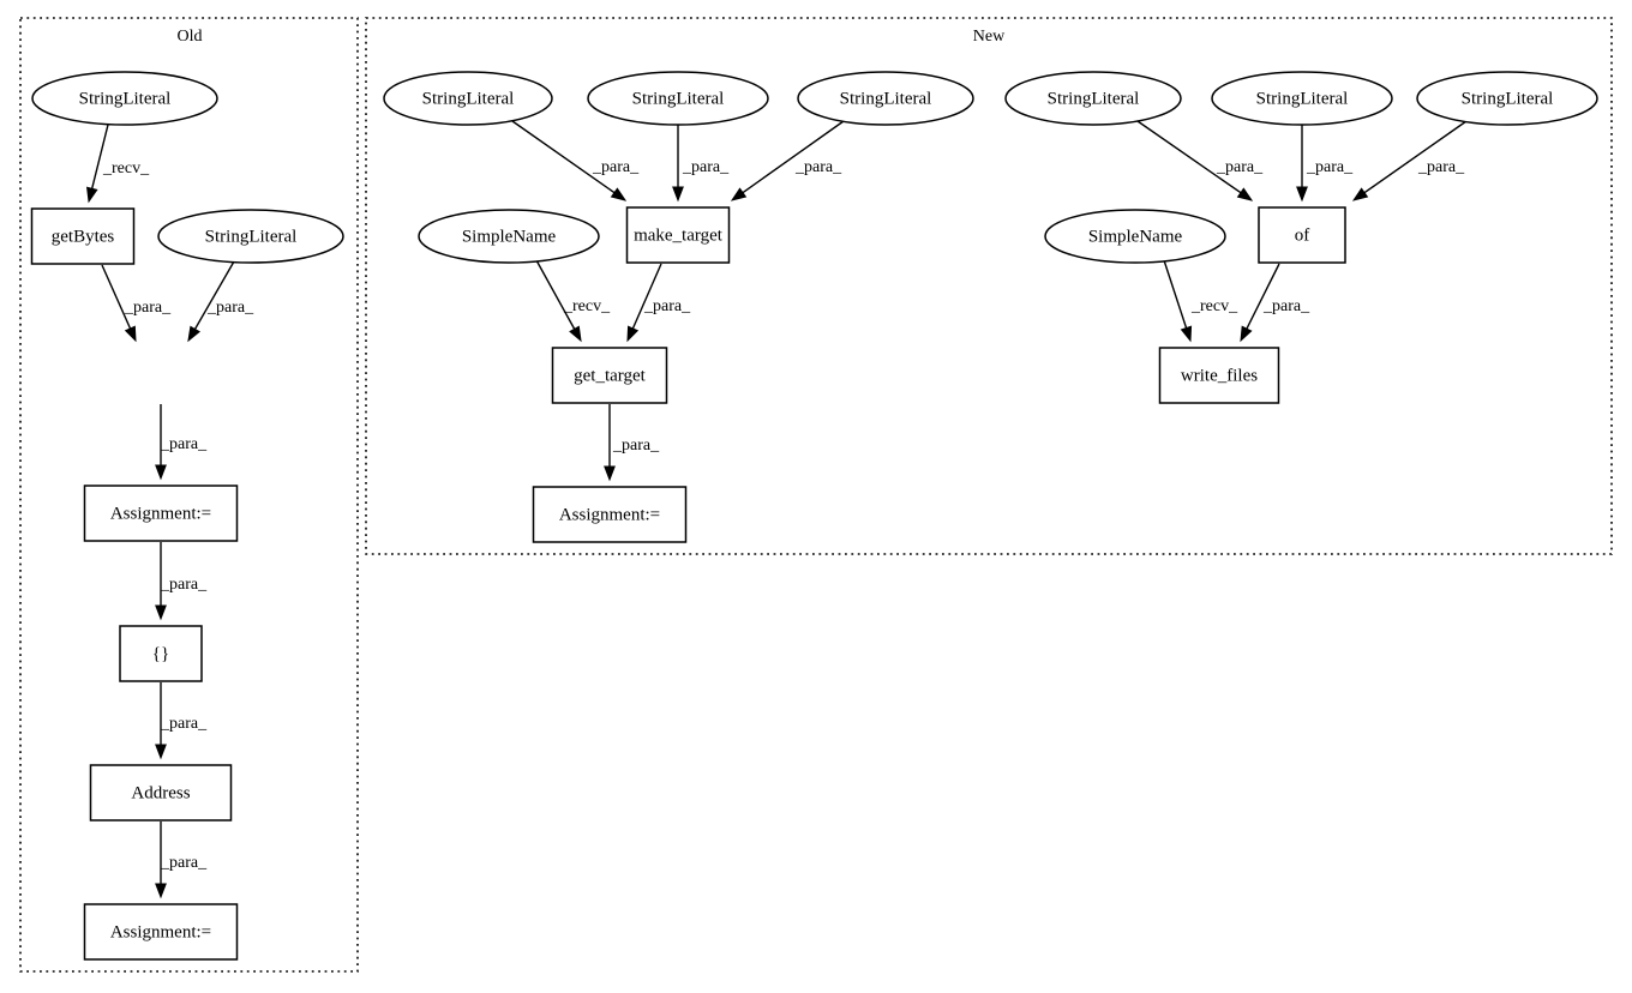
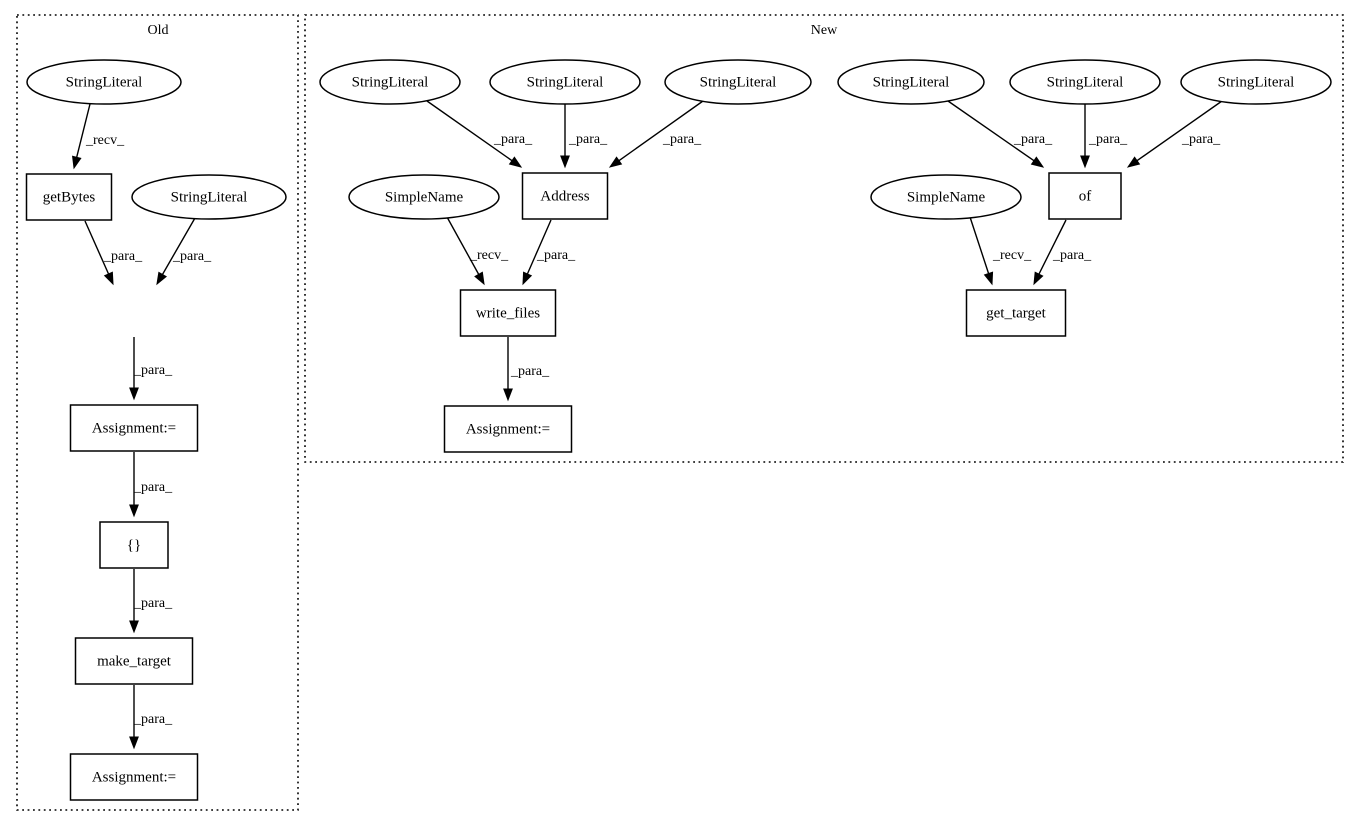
  Old
  New
  _recv_
  _para_
  _para_
  _para_
  _para_
  _para_
  _para_
  _para_
  _para_
  _para_
  _recv_
  _para_
  _para_
  _para_
  _para_
  _para_
  _recv_
  _para_
  StringLiteral
  getBytes
  StringLiteral
  Assignment:=
  {}
- Address
+ make_target
  Assignment:=
  StringLiteral
  StringLiteral
  StringLiteral
  SimpleName
- make_target
+ Address
- get_target
+ write_files
  Assignment:=
  StringLiteral
  StringLiteral
  StringLiteral
  SimpleName
  of
- write_files
+ get_target
